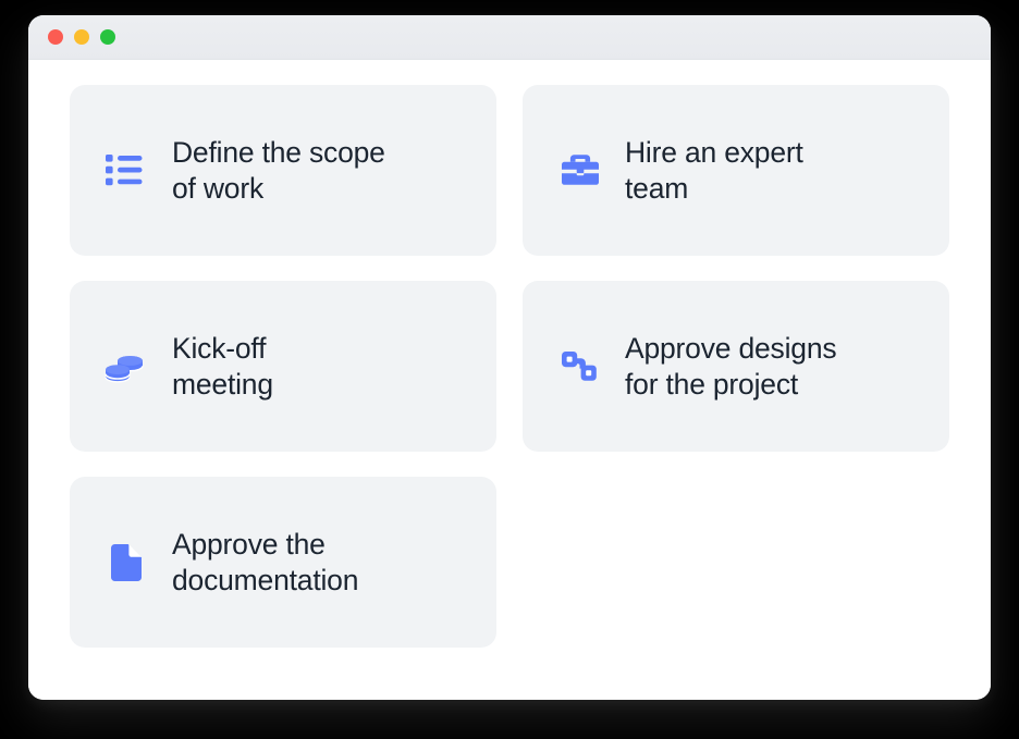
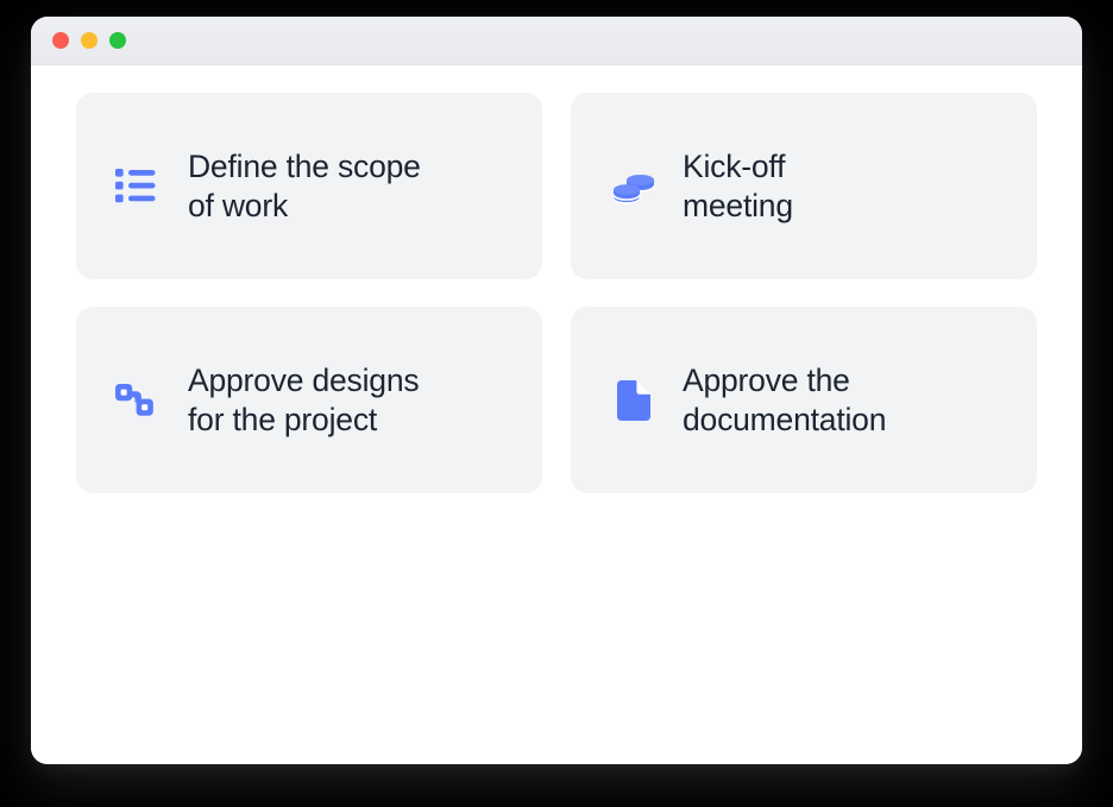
  Define the scope
  of work
- Hire an expert
- team
  Kick-off
  meeting
  Approve designs
  for the project
  Approve the
  documentation
